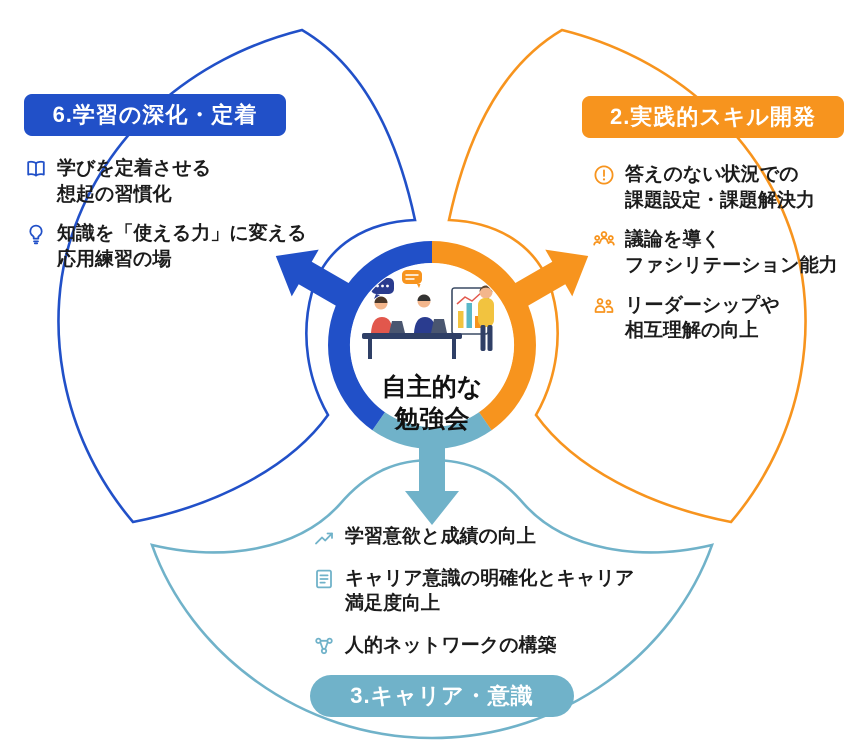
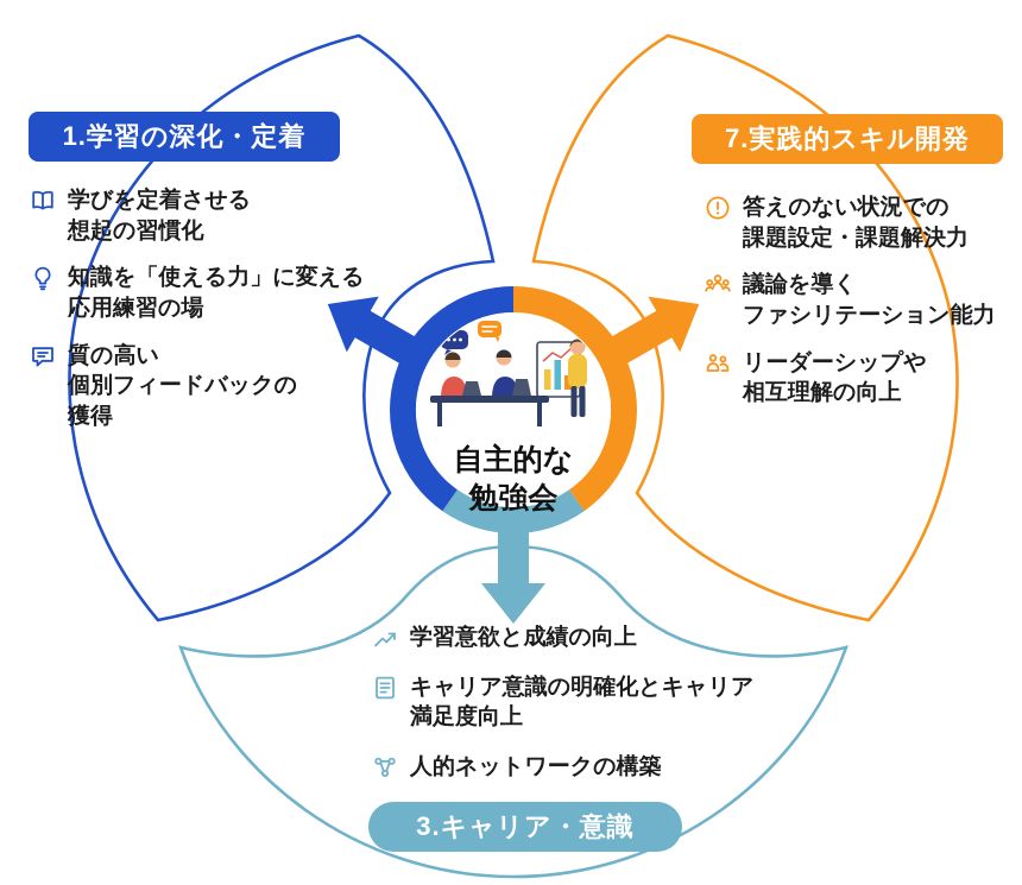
  自主的な
  勉強会
- 6.学習の深化・定着
+ 1.学習の深化・定着
- 2.実践的スキル開発
+ 7.実践的スキル開発
  3.キャリア・意識
  学びを定着させる
  想起の習慣化
  知識を「使える力」に変える
  応用練習の場
+ 質の高い
+ 個別フィードバックの
+ 獲得
  答えのない状況での
  課題設定・課題解決力
  議論を導く
  ファシリテーション能力
  リーダーシップや
  相互理解の向上
  学習意欲と成績の向上
  キャリア意識の明確化とキャリア
  満足度向上
  人的ネットワークの構築
